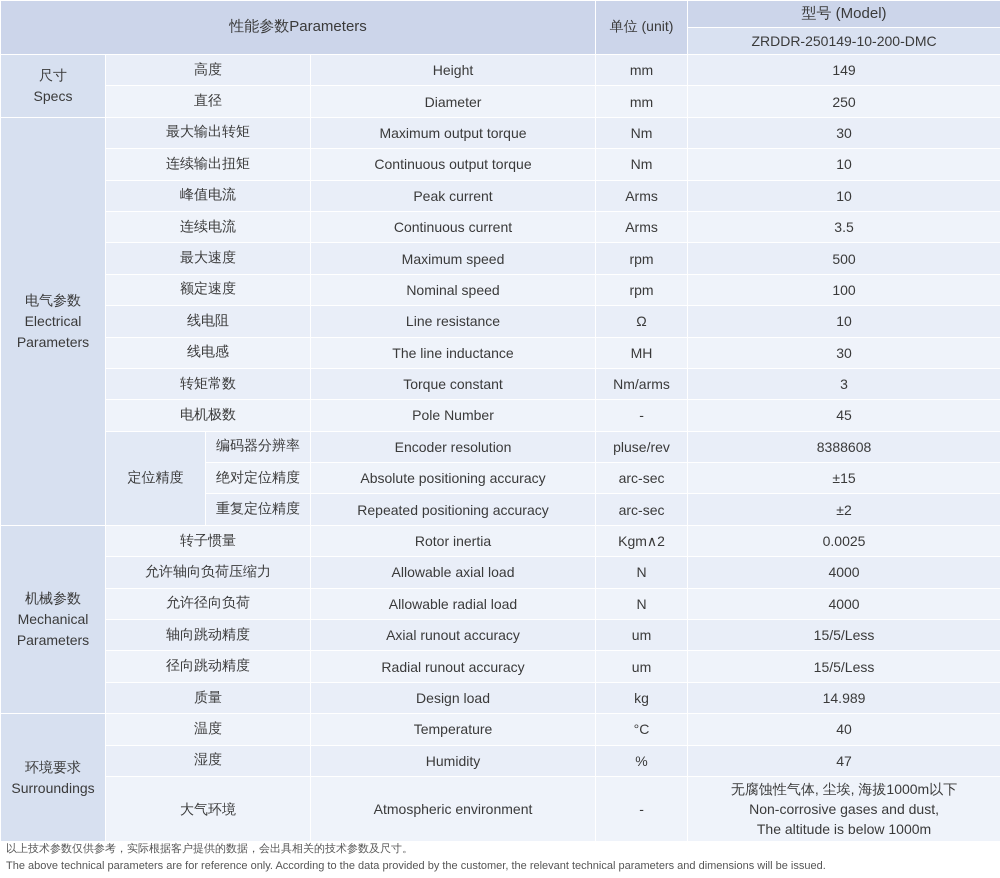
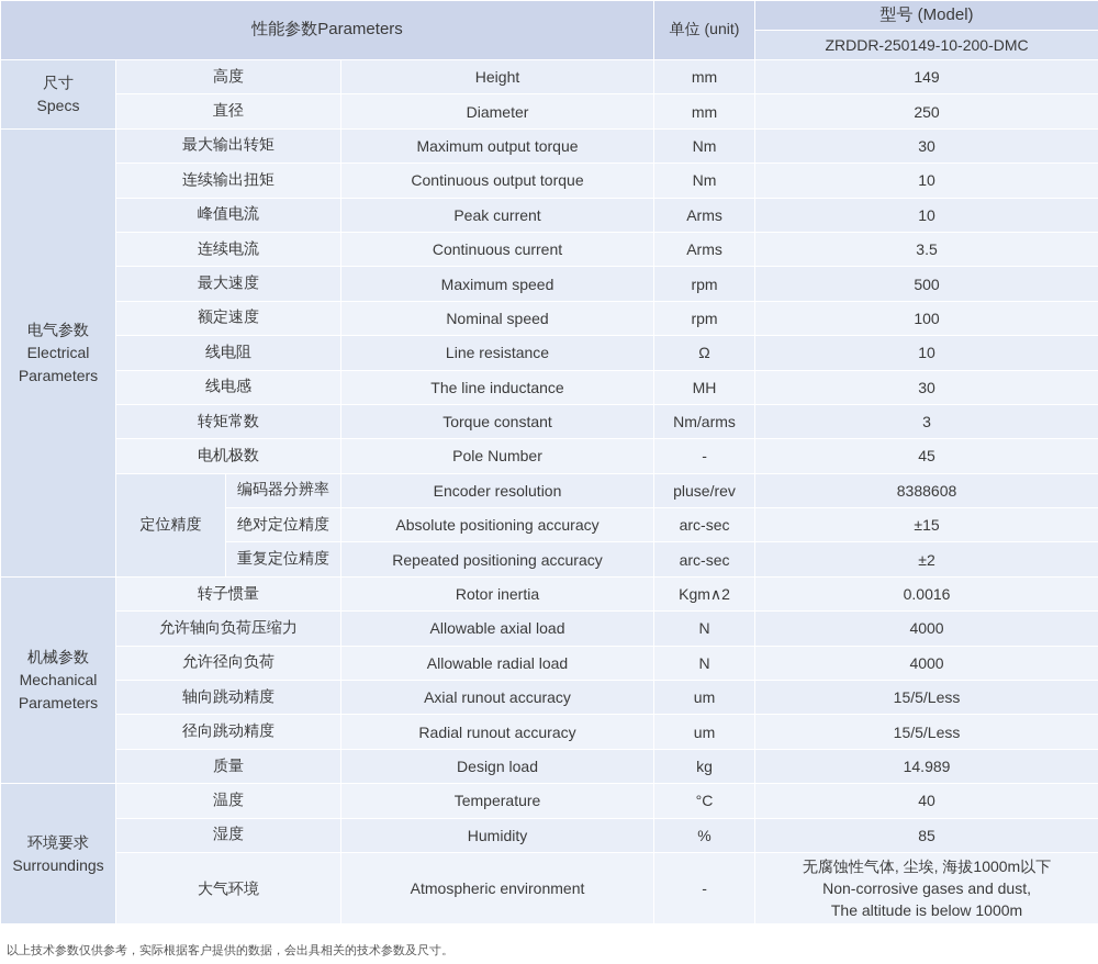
  性能参数Parameters	单位 (unit)	型号 (Model)
  ZRDDR-250149-10-200-DMC
  尺寸 Specs	高度	Height	mm	149
  直径	Diameter	mm	250
  电气参数 Electrical Parameters	最大输出转矩	Maximum output torque	Nm	30
  连续输出扭矩	Continuous output torque	Nm	10
  峰值电流	Peak current	Arms	10
  连续电流	Continuous current	Arms	3.5
  最大速度	Maximum speed	rpm	500
  额定速度	Nominal speed	rpm	100
  线电阻	Line resistance	Ω	10
  线电感	The line inductance	MH	30
  转矩常数	Torque constant	Nm/arms	3
  电机极数	Pole Number	-	45
  定位精度	编码器分辨率	Encoder resolution	pluse/rev	8388608
  绝对定位精度	Absolute positioning accuracy	arc-sec	±15
  重复定位精度	Repeated positioning accuracy	arc-sec	±2
- 机械参数 Mechanical Parameters	转子惯量	Rotor inertia	Kgm∧2	0.0025
+ 机械参数 Mechanical Parameters	转子惯量	Rotor inertia	Kgm∧2	0.0016
  允许轴向负荷压缩力	Allowable axial load	N	4000
  允许径向负荷	Allowable radial load	N	4000
  轴向跳动精度	Axial runout accuracy	um	15/5/Less
  径向跳动精度	Radial runout accuracy	um	15/5/Less
  质量	Design load	kg	14.989
  环境要求 Surroundings	温度	Temperature	°C	40
- 湿度	Humidity	%	47
+ 湿度	Humidity	%	85
  大气环境	Atmospheric environment	-	无腐蚀性气体, 尘埃, 海拔1000m以下 Non-corrosive gases and dust, The altitude is below 1000m
  以上技术参数仅供参考，实际根据客户提供的数据，会出具相关的技术参数及尺寸。
- The above technical parameters are for reference only. According to the data provided by the customer, the relevant technical parameters and dimensions will be issued.
